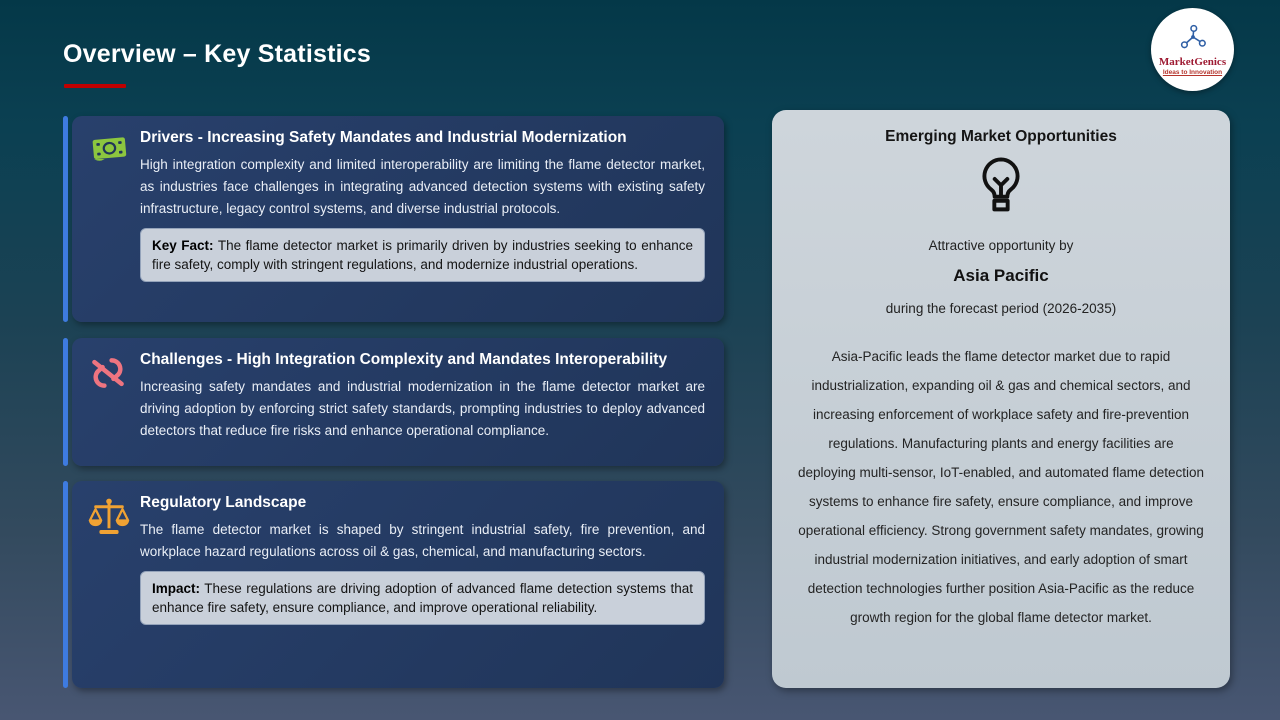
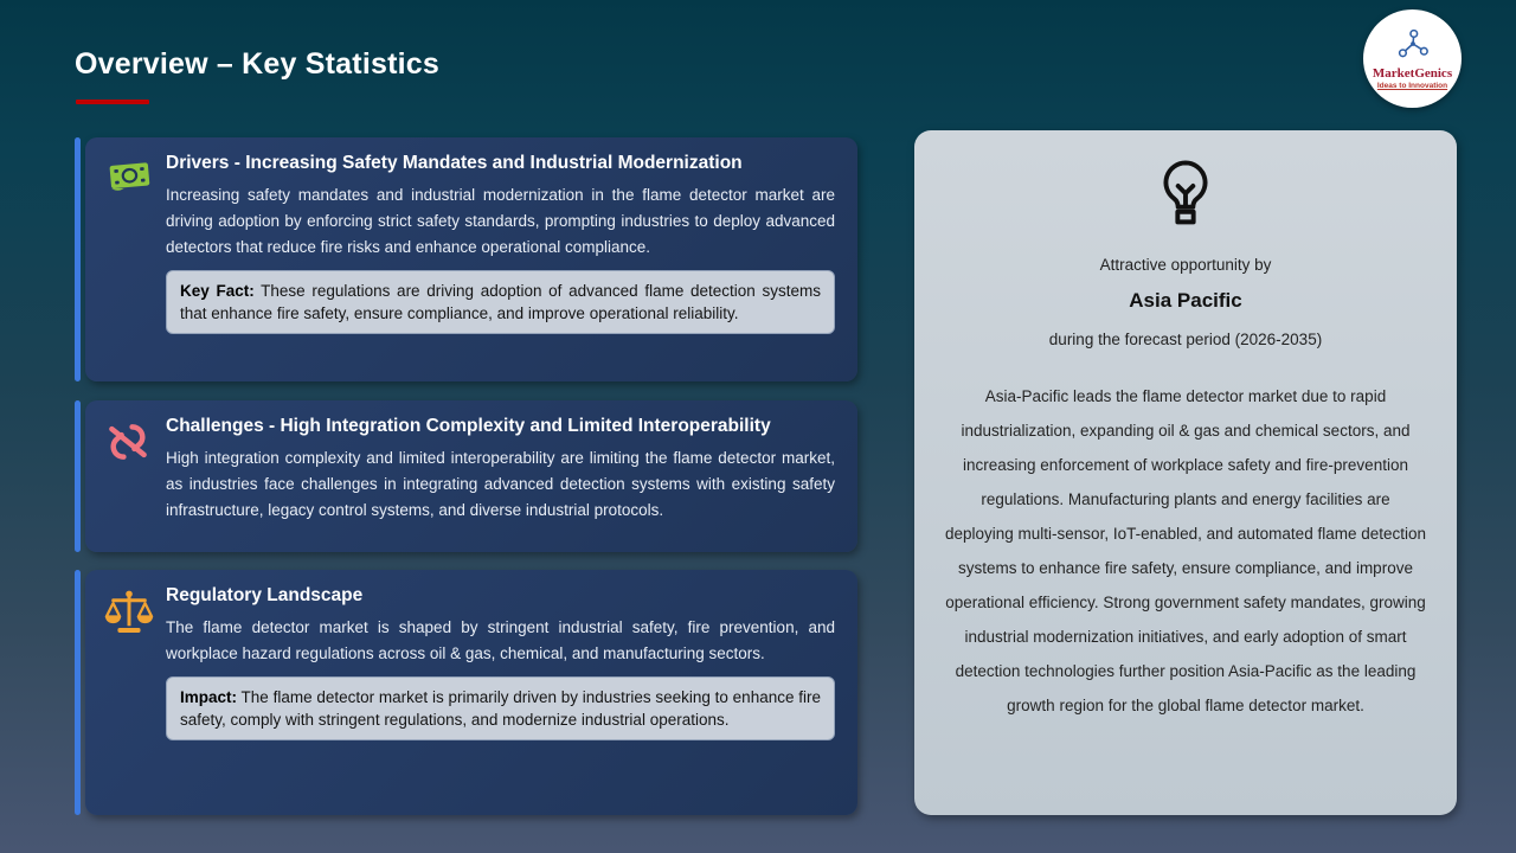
  Overview – Key Statistics
  MarketGenics
  Drivers - Increasing Safety Mandates and Industrial Modernization
- High integration complexity and limited interoperability are limiting the flame detector market, as industries face challenges in integrating advanced detection systems with existing safety infrastructure, legacy control systems, and diverse industrial protocols.
+ Increasing safety mandates and industrial modernization in the flame detector market are driving adoption by enforcing strict safety standards, prompting industries to deploy advanced detectors that reduce fire risks and enhance operational compliance.
- Key Fact: The flame detector market is primarily driven by industries seeking to enhance fire safety, comply with stringent regulations, and modernize industrial operations.
+ Key Fact: These regulations are driving adoption of advanced flame detection systems that enhance fire safety, ensure compliance, and improve operational reliability.
- Challenges - High Integration Complexity and Mandates Interoperability
+ Challenges - High Integration Complexity and Limited Interoperability
- Increasing safety mandates and industrial modernization in the flame detector market are driving adoption by enforcing strict safety standards, prompting industries to deploy advanced detectors that reduce fire risks and enhance operational compliance.
+ High integration complexity and limited interoperability are limiting the flame detector market, as industries face challenges in integrating advanced detection systems with existing safety infrastructure, legacy control systems, and diverse industrial protocols.
  Regulatory Landscape
  The flame detector market is shaped by stringent industrial safety, fire prevention, and workplace hazard regulations across oil & gas, chemical, and manufacturing sectors.
- Impact: These regulations are driving adoption of advanced flame detection systems that enhance fire safety, ensure compliance, and improve operational reliability.
+ Impact: The flame detector market is primarily driven by industries seeking to enhance fire safety, comply with stringent regulations, and modernize industrial operations.
- Emerging Market Opportunities
  Attractive opportunity by
  Asia Pacific
  during the forecast period (2026-2035)
- Asia-Pacific leads the flame detector market due to rapid industrialization, expanding oil & gas and chemical sectors, and increasing enforcement of workplace safety and fire-prevention regulations. Manufacturing plants and energy facilities are deploying multi-sensor, IoT-enabled, and automated flame detection systems to enhance fire safety, ensure compliance, and improve operational efficiency. Strong government safety mandates, growing industrial modernization initiatives, and early adoption of smart detection technologies further position Asia-Pacific as the reduce growth region for the global flame detector market.
+ Asia-Pacific leads the flame detector market due to rapid industrialization, expanding oil & gas and chemical sectors, and increasing enforcement of workplace safety and fire-prevention regulations. Manufacturing plants and energy facilities are deploying multi-sensor, IoT-enabled, and automated flame detection systems to enhance fire safety, ensure compliance, and improve operational efficiency. Strong government safety mandates, growing industrial modernization initiatives, and early adoption of smart detection technologies further position Asia-Pacific as the leading growth region for the global flame detector market.
